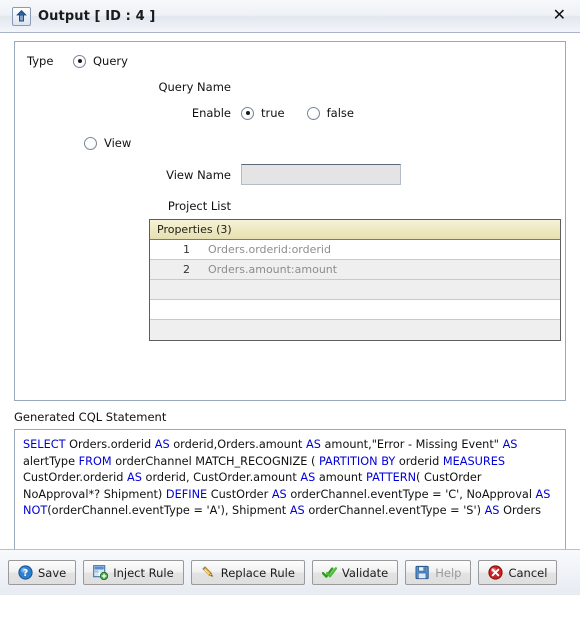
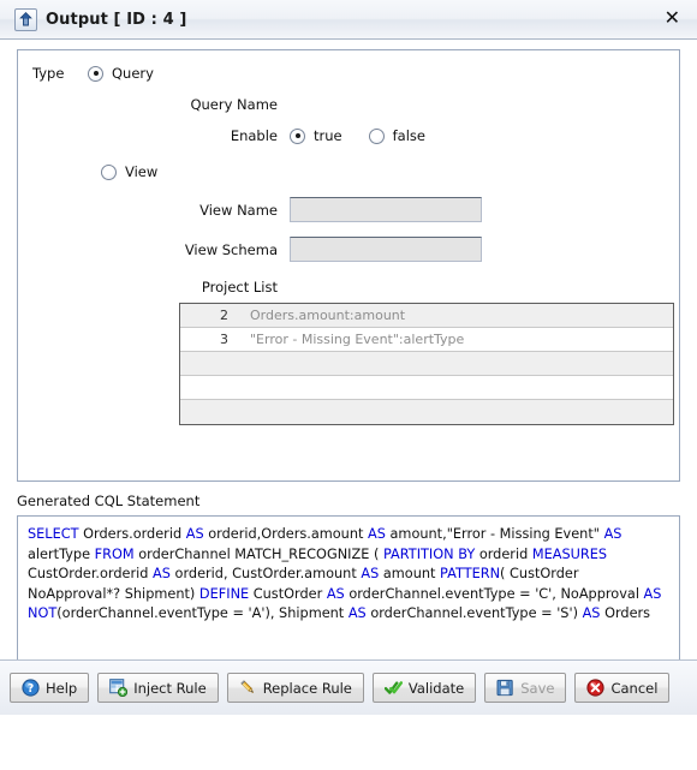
  Output [ ID : 4 ]
  ✕
  Type
  Query
  Query Name
  Enable
  true
  false
  View
  View Name
+ View Schema
  Project List
- Properties (3)
- 1
- Orders.orderid:orderid
  2
  Orders.amount:amount
+ 3
+ "Error - Missing Event":alertType
  Generated CQL Statement
  SELECT Orders.orderid AS orderid,Orders.amount AS amount,"Error - Missing Event" AS alertType FROM orderChannel MATCH_RECOGNIZE ( PARTITION BY orderid MEASURES CustOrder.orderid AS orderid, CustOrder.amount AS amount PATTERN( CustOrder NoApproval*? Shipment) DEFINE CustOrder AS orderChannel.eventType = 'C', NoApproval AS NOT(orderChannel.eventType = 'A'), Shipment AS orderChannel.eventType = 'S') AS Orders
  ?
- Save
+ Help
  Inject Rule
  Replace Rule
  Validate
- Help
+ Save
  Cancel
